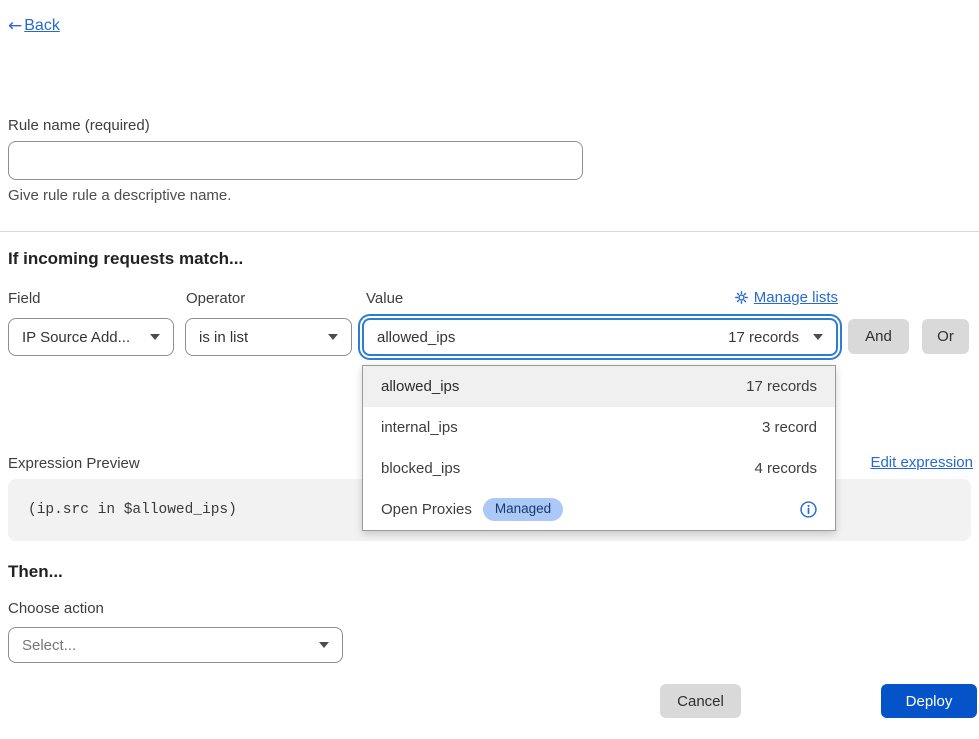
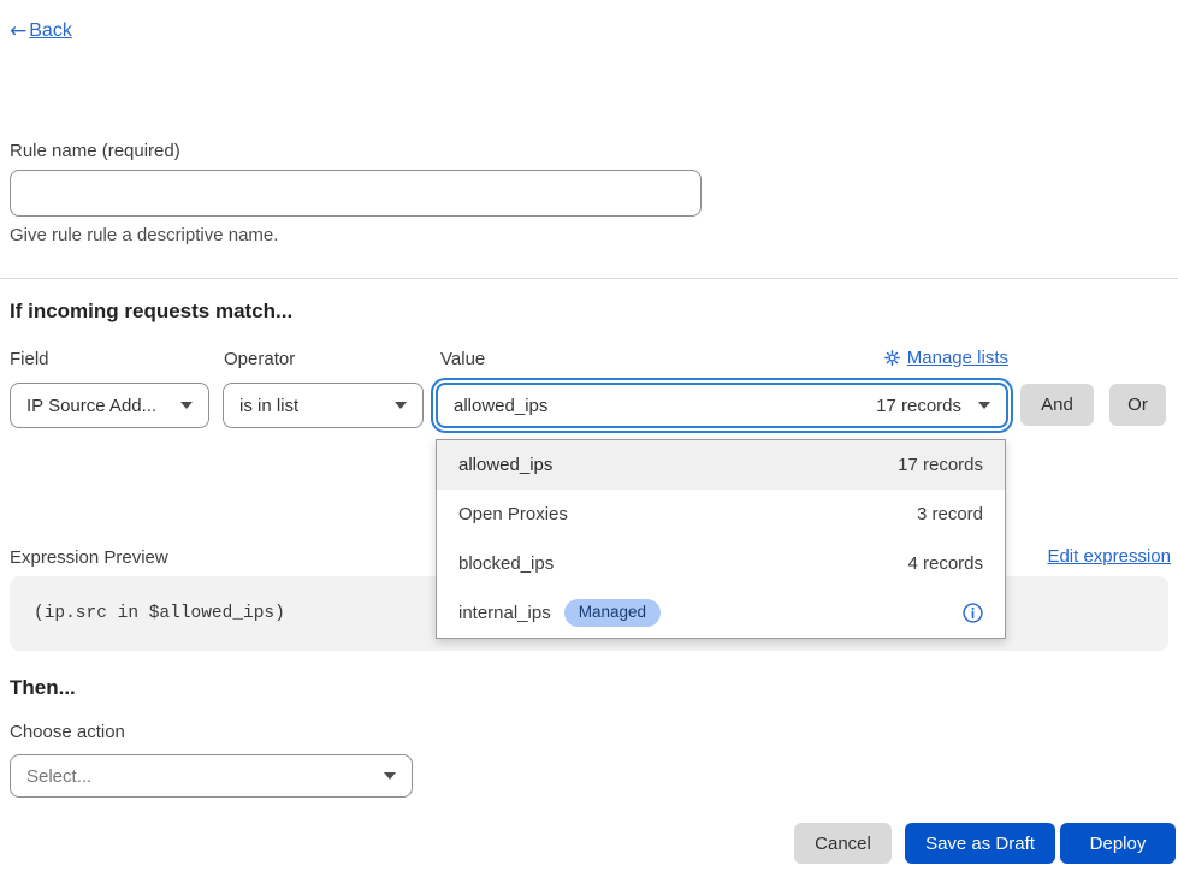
  ←
  Back
  Rule name (required)
  Give rule rule a descriptive name.
  If incoming requests match...
  Field
  Operator
  Value
  Manage lists
  IP Source Add...
  is in list
  allowed_ips
  17 records
  And
  Or
  allowed_ips
  17 records
- internal_ips
+ Open Proxies
  3 record
  blocked_ips
  4 records
- Open Proxies
+ internal_ips
  Managed
  Expression Preview
  Edit expression
  (ip.src in $allowed_ips)
  Then...
  Choose action
  Select...
  Cancel
+ Save as Draft
  Deploy
